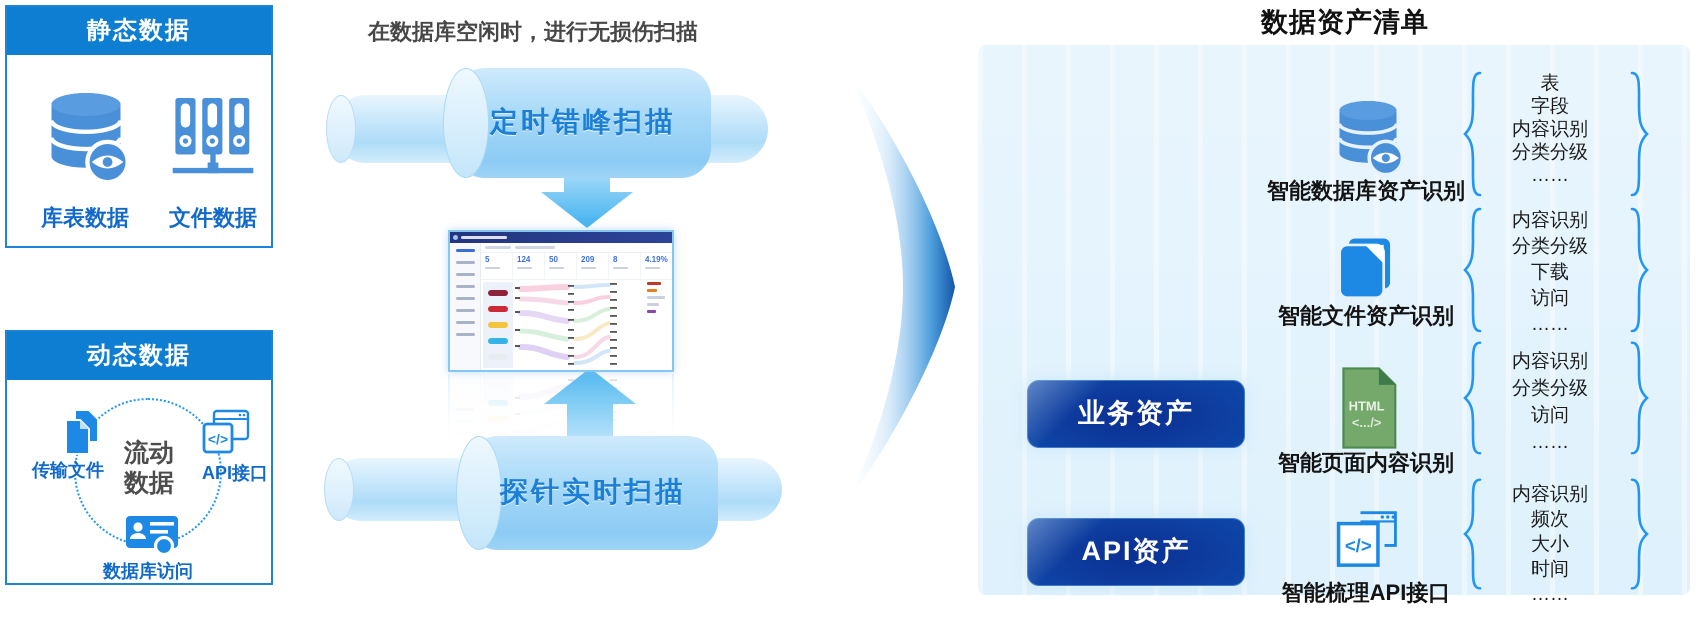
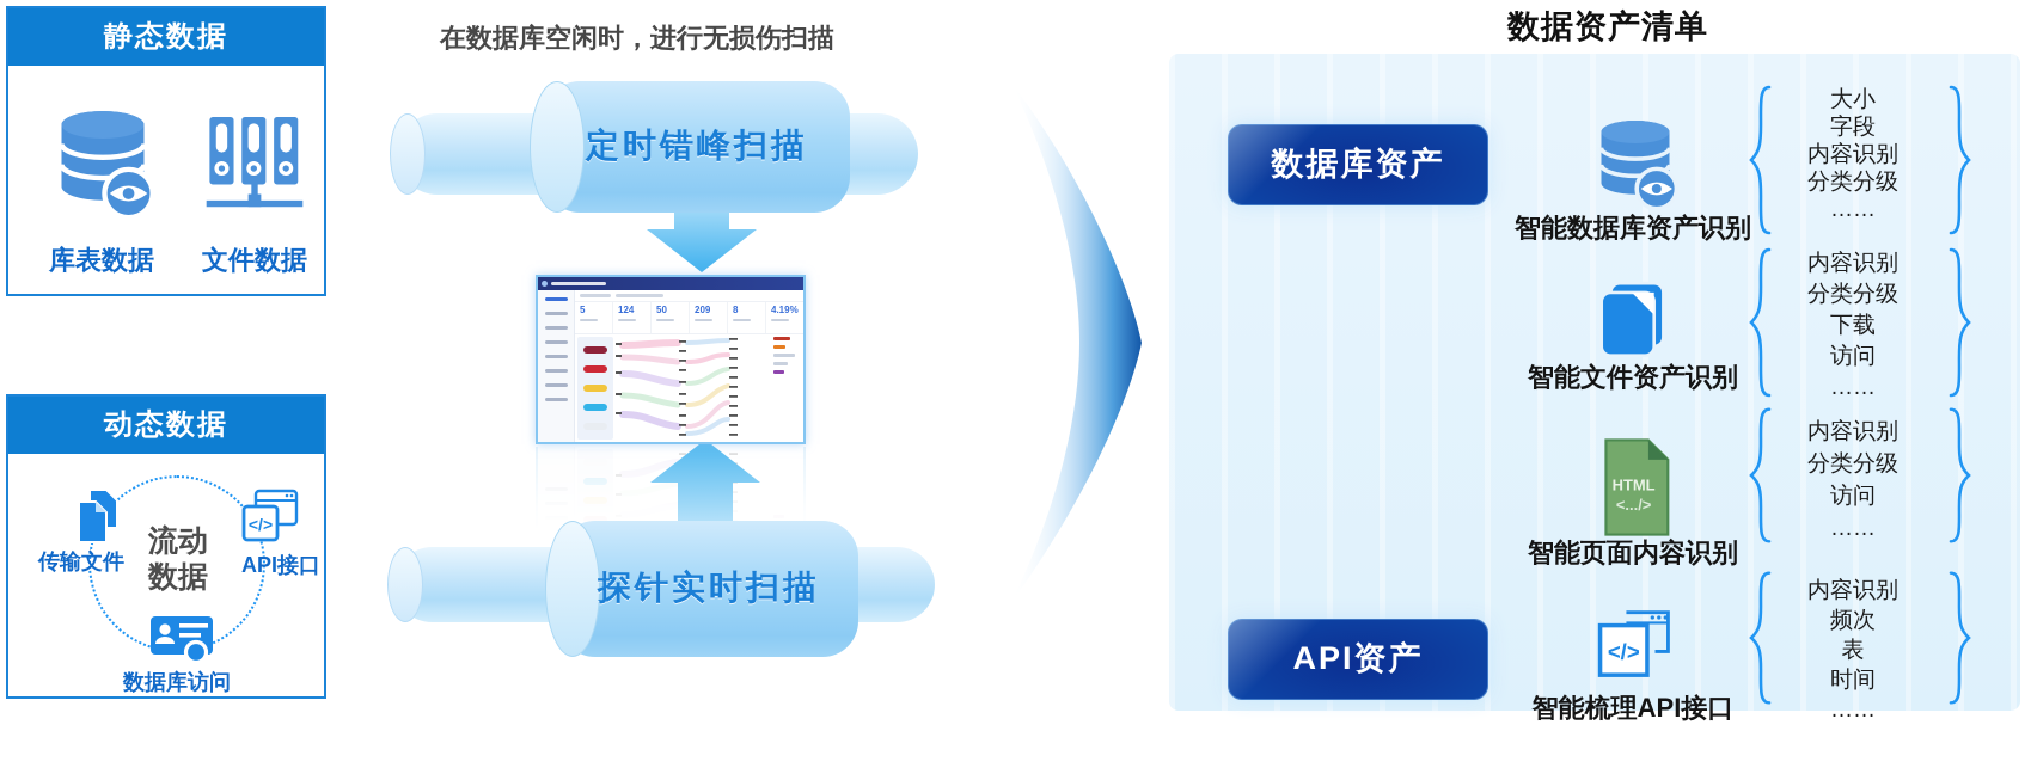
  静态数据
  库表数据
  文件数据
  动态数据
  流动
  数据
  传输文件
  </>
  API接口
  数据库访问
  在数据库空闲时，进行无损伤扫描
  定时错峰扫描
  5
  124
  50
  209
  8
  4.19%
  探针实时扫描
  数据资产清单
+ 数据库资产
  智能数据库资产识别
- 表
+ 大小
  字段
  内容识别
  分类分级
  ……
  智能文件资产识别
  内容识别
  分类分级
  下载
  访问
  ……
- 业务资产
  HTML
  <.../>
  智能页面内容识别
  内容识别
  分类分级
  访问
  ……
  API资产
  </>
  智能梳理API接口
  内容识别
  频次
- 大小
+ 表
  时间
  ……
